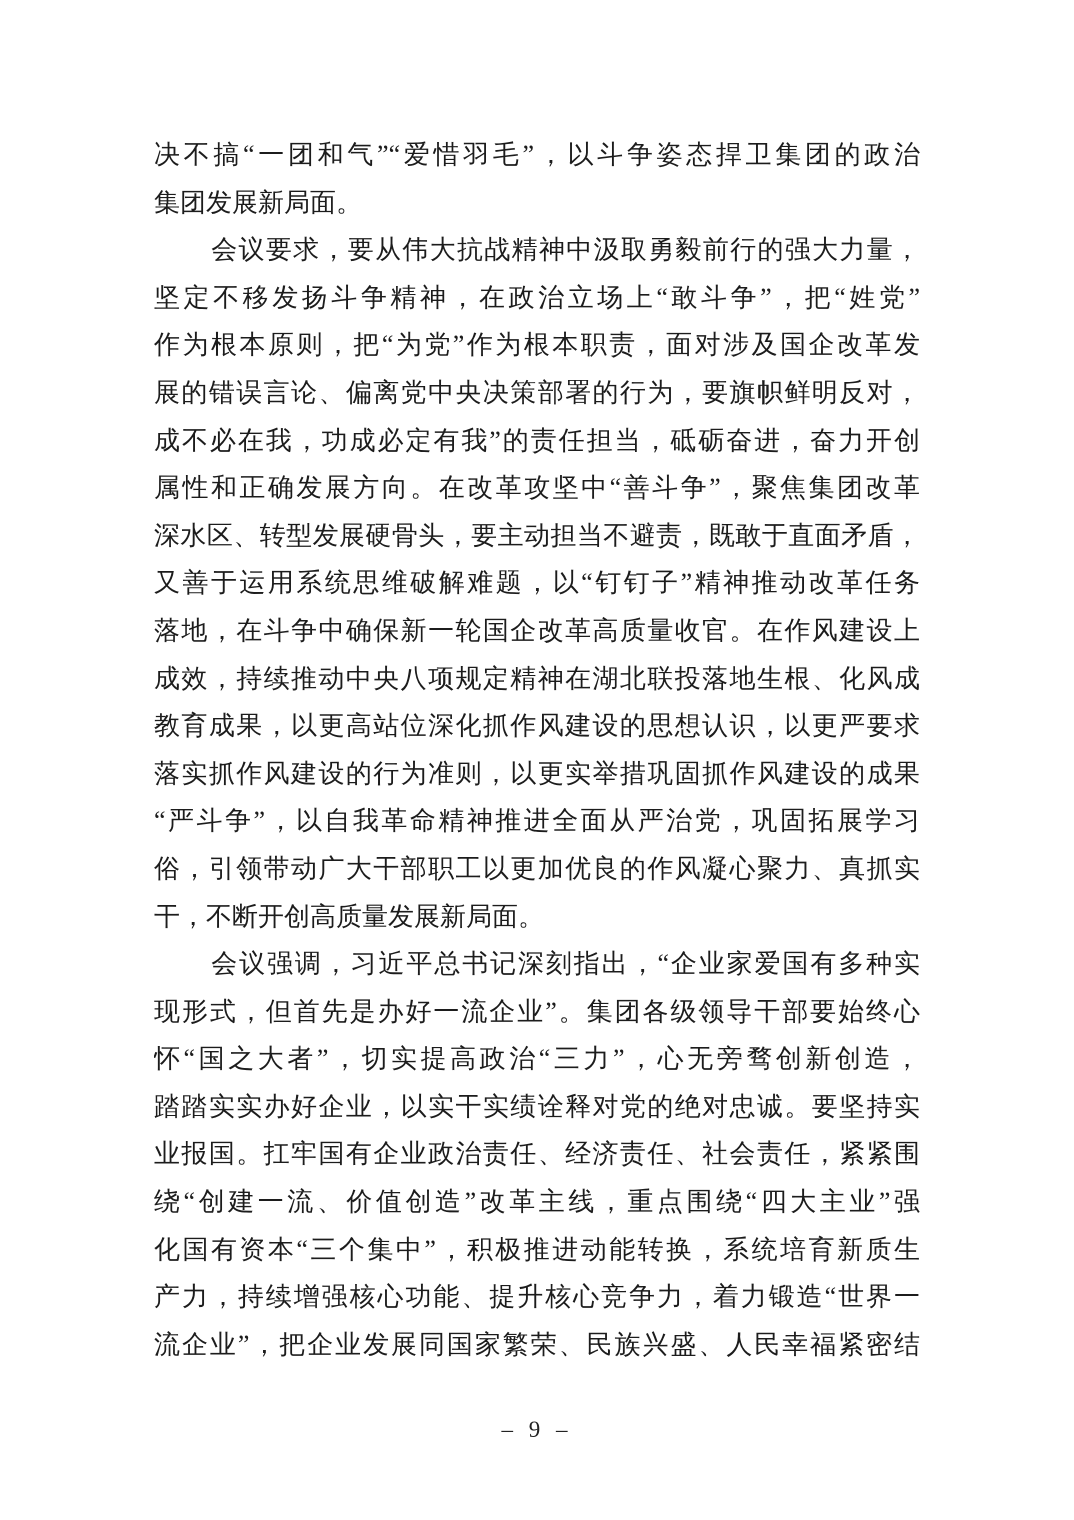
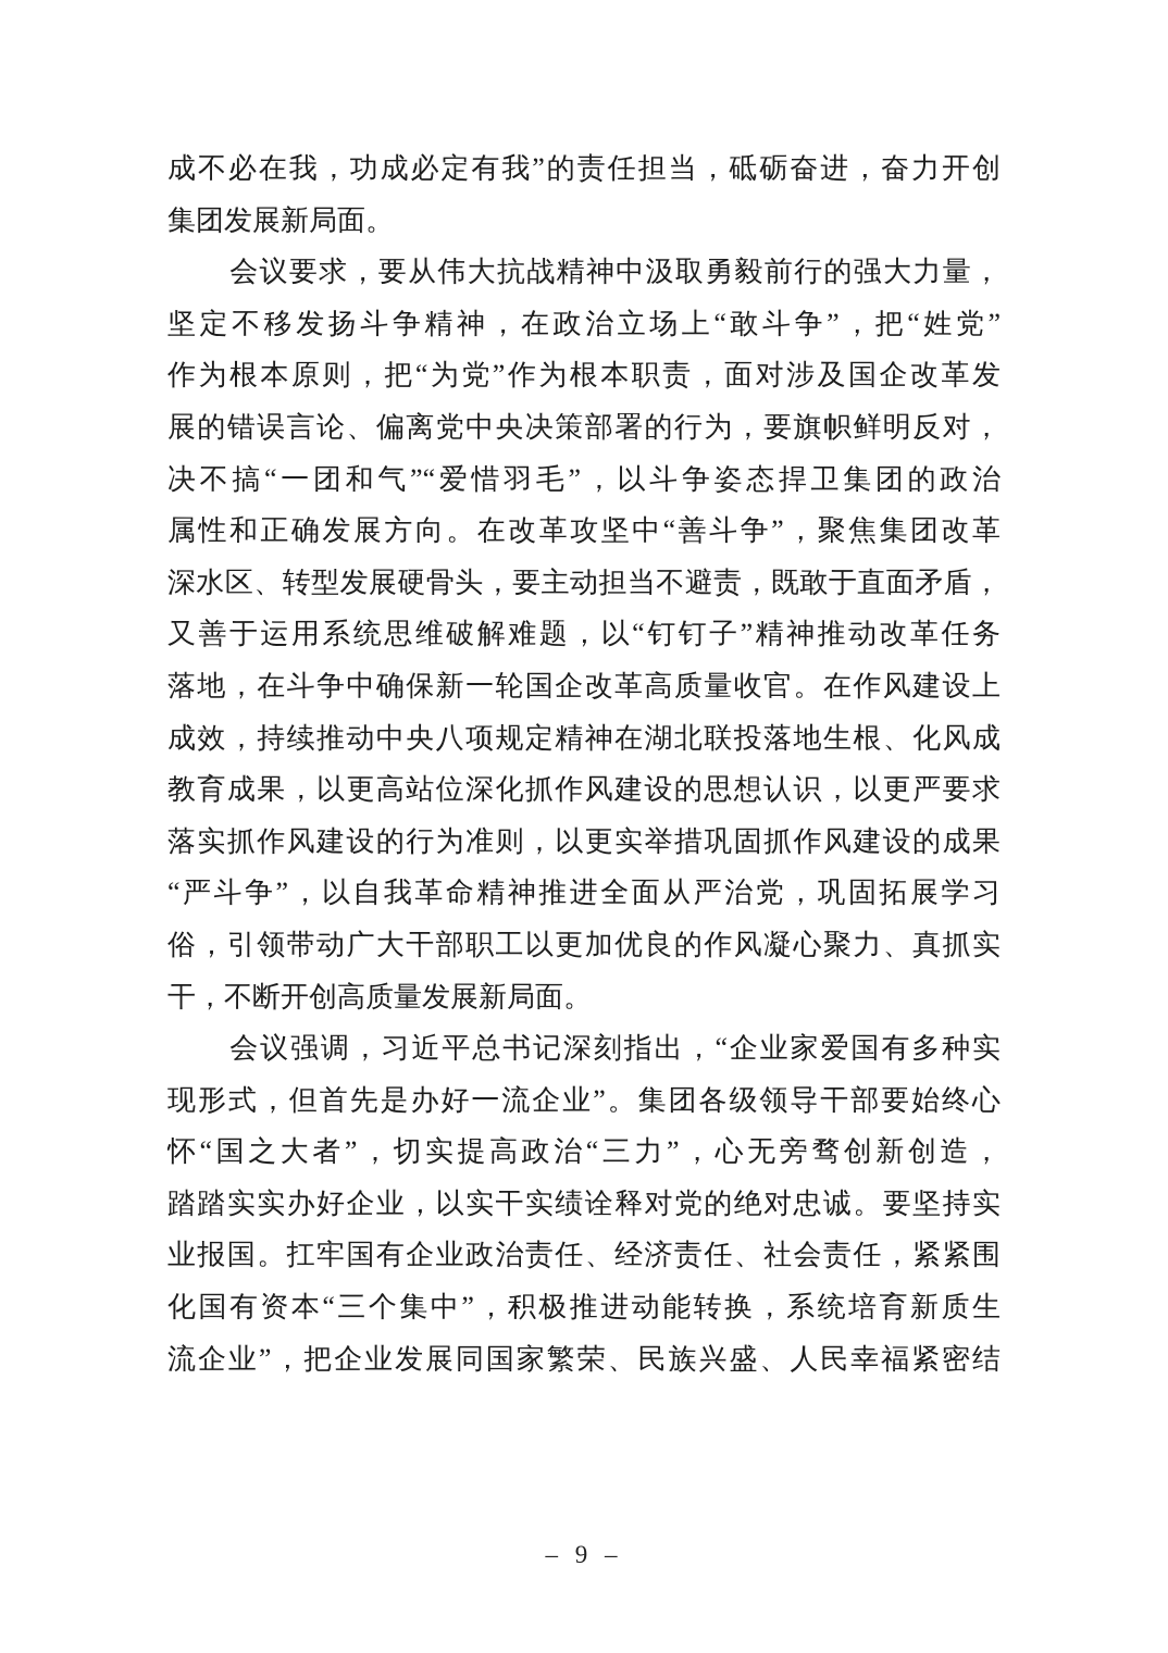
- 决不搞“一团和气”“爱惜羽毛”，以斗争姿态捍卫集团的政治
+ 成不必在我，功成必定有我”的责任担当，砥砺奋进，奋力开创
  集团发展新局面。
  会议要求，要从伟大抗战精神中汲取勇毅前行的强大力量，
  坚定不移发扬斗争精神，在政治立场上“敢斗争”，把“姓党”
  作为根本原则，把“为党”作为根本职责，面对涉及国企改革发
  展的错误言论、偏离党中央决策部署的行为，要旗帜鲜明反对，
- 成不必在我，功成必定有我”的责任担当，砥砺奋进，奋力开创
+ 决不搞“一团和气”“爱惜羽毛”，以斗争姿态捍卫集团的政治
  属性和正确发展方向。在改革攻坚中“善斗争”，聚焦集团改革
  深水区、转型发展硬骨头，要主动担当不避责，既敢于直面矛盾，
  又善于运用系统思维破解难题，以“钉钉子”精神推动改革任务
  落地，在斗争中确保新一轮国企改革高质量收官。在作风建设上
  成效，持续推动中央八项规定精神在湖北联投落地生根、化风成
  教育成果，以更高站位深化抓作风建设的思想认识，以更严要求
  落实抓作风建设的行为准则，以更实举措巩固抓作风建设的成果
  “严斗争”，以自我革命精神推进全面从严治党，巩固拓展学习
  俗，引领带动广大干部职工以更加优良的作风凝心聚力、真抓实
  干，不断开创高质量发展新局面。
  会议强调，习近平总书记深刻指出，“企业家爱国有多种实
  现形式，但首先是办好一流企业”。集团各级领导干部要始终心
  怀“国之大者”，切实提高政治“三力”，心无旁骛创新创造，
  踏踏实实办好企业，以实干实绩诠释对党的绝对忠诚。要坚持实
  业报国。扛牢国有企业政治责任、经济责任、社会责任，紧紧围
- 绕“创建一流、价值创造”改革主线，重点围绕“四大主业”强
  化国有资本“三个集中”，积极推进动能转换，系统培育新质生
- 产力，持续增强核心功能、提升核心竞争力，着力锻造“世界一
  流企业”，把企业发展同国家繁荣、民族兴盛、人民幸福紧密结
  – 9 –
